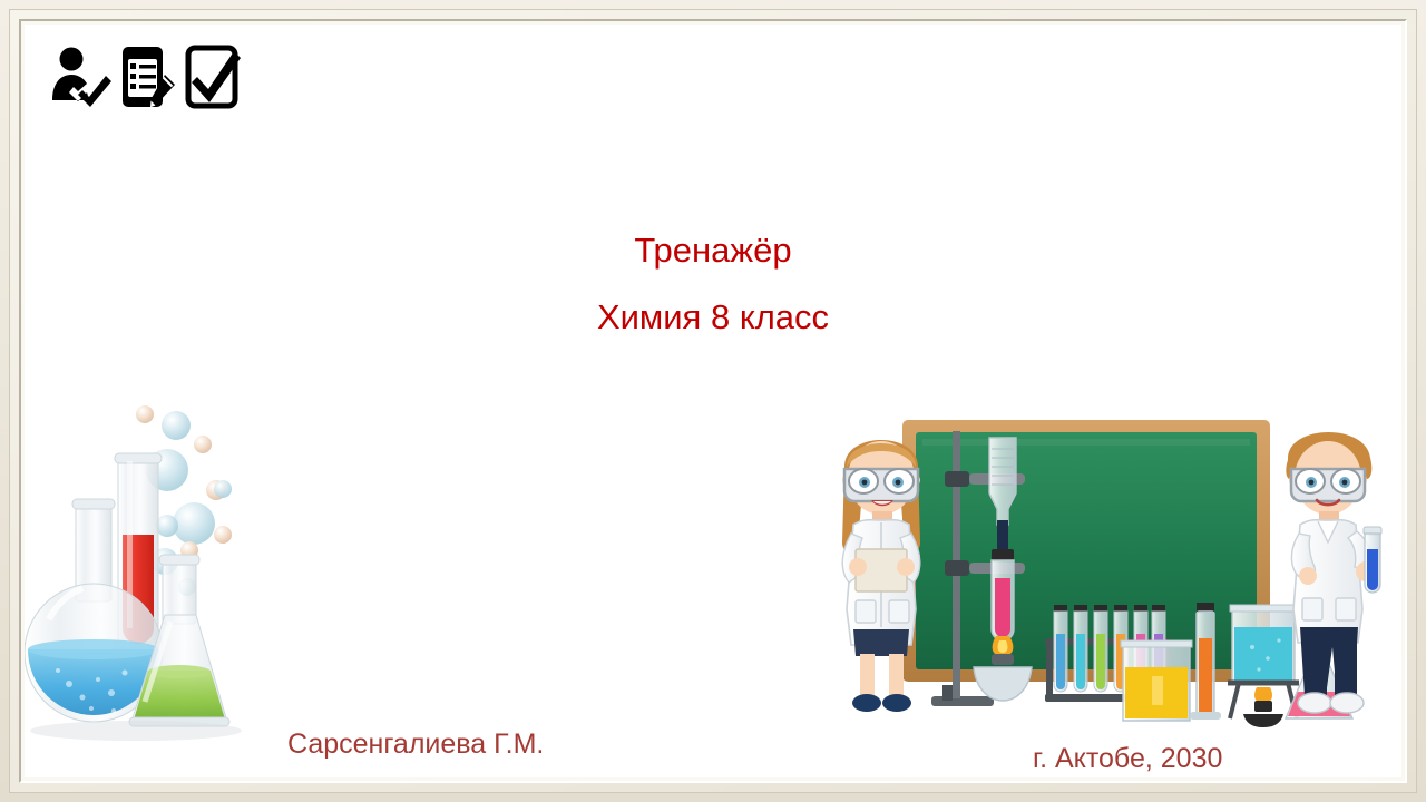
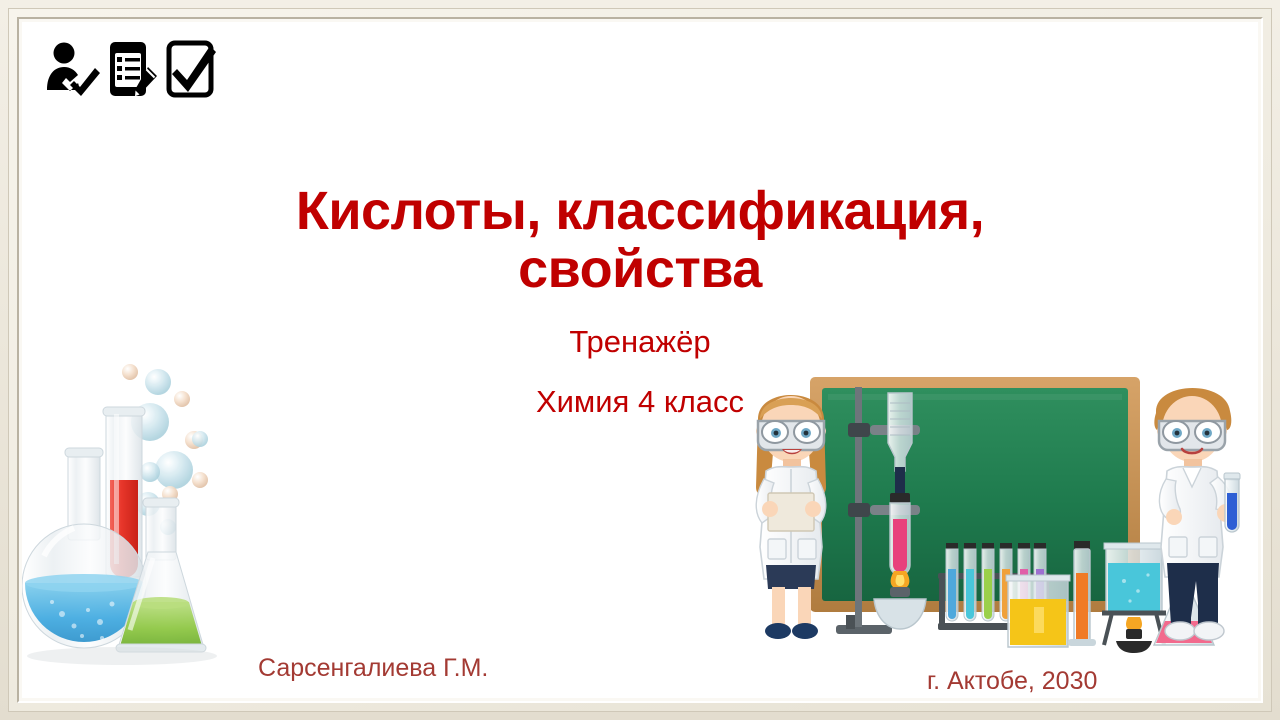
+ Кислоты, классификация, свойства
  Тренажёр
- Химия 8 класс
+ Химия 4 класс
  Сарсенгалиева Г.М.
  г. Актобе, 2030
